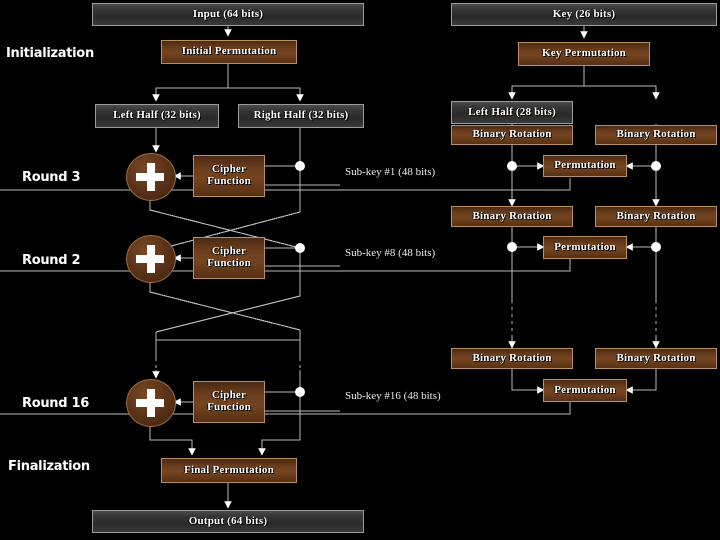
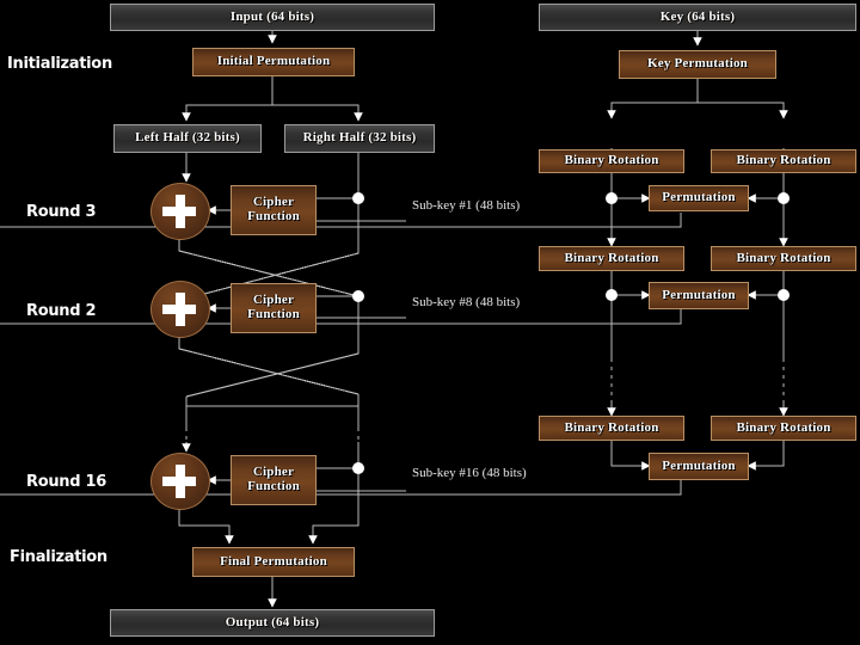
  Initialization
  Round 3
  Round 2
  Round 16
  Finalization
  Input (64 bits)
  Initial Permutation
  Left Half (32 bits)
  Right Half (32 bits)
  Cipher Function
  Cipher Function
  Cipher Function
  Final Permutation
  Output (64 bits)
  Sub-key #1 (48 bits)
  Sub-key #8 (48 bits)
  Sub-key #16 (48 bits)
- Key (26 bits)
+ Key (64 bits)
  Key Permutation
- Left Half (28 bits)
  Binary Rotation
  Binary Rotation
  Permutation
  Binary Rotation
  Binary Rotation
  Permutation
  Binary Rotation
  Binary Rotation
  Permutation
